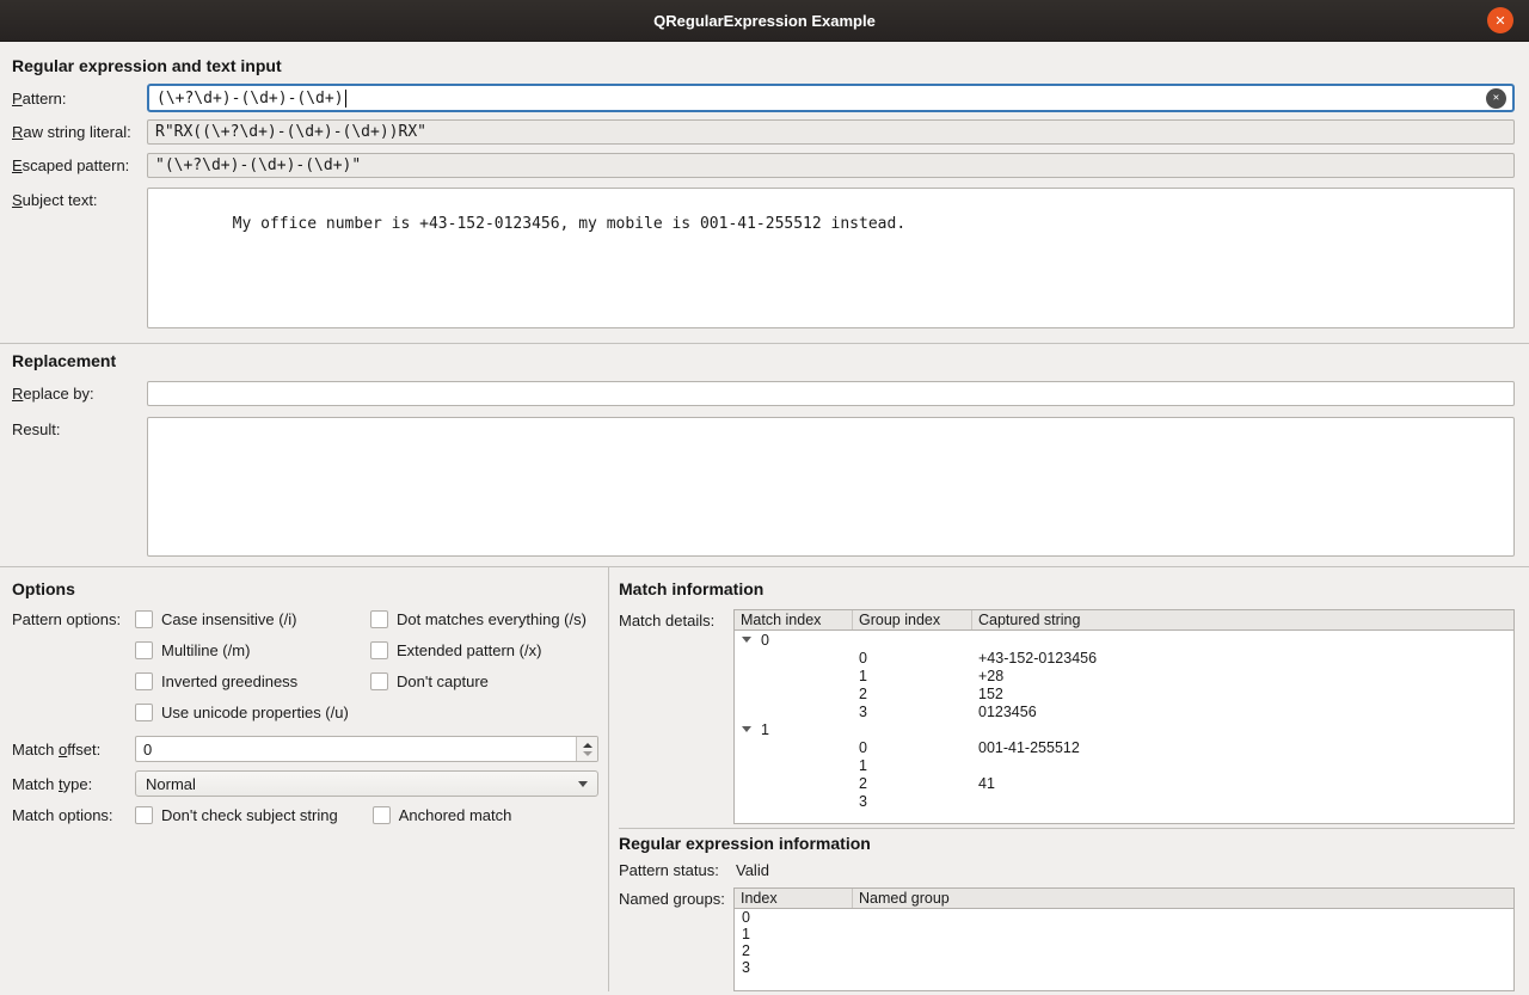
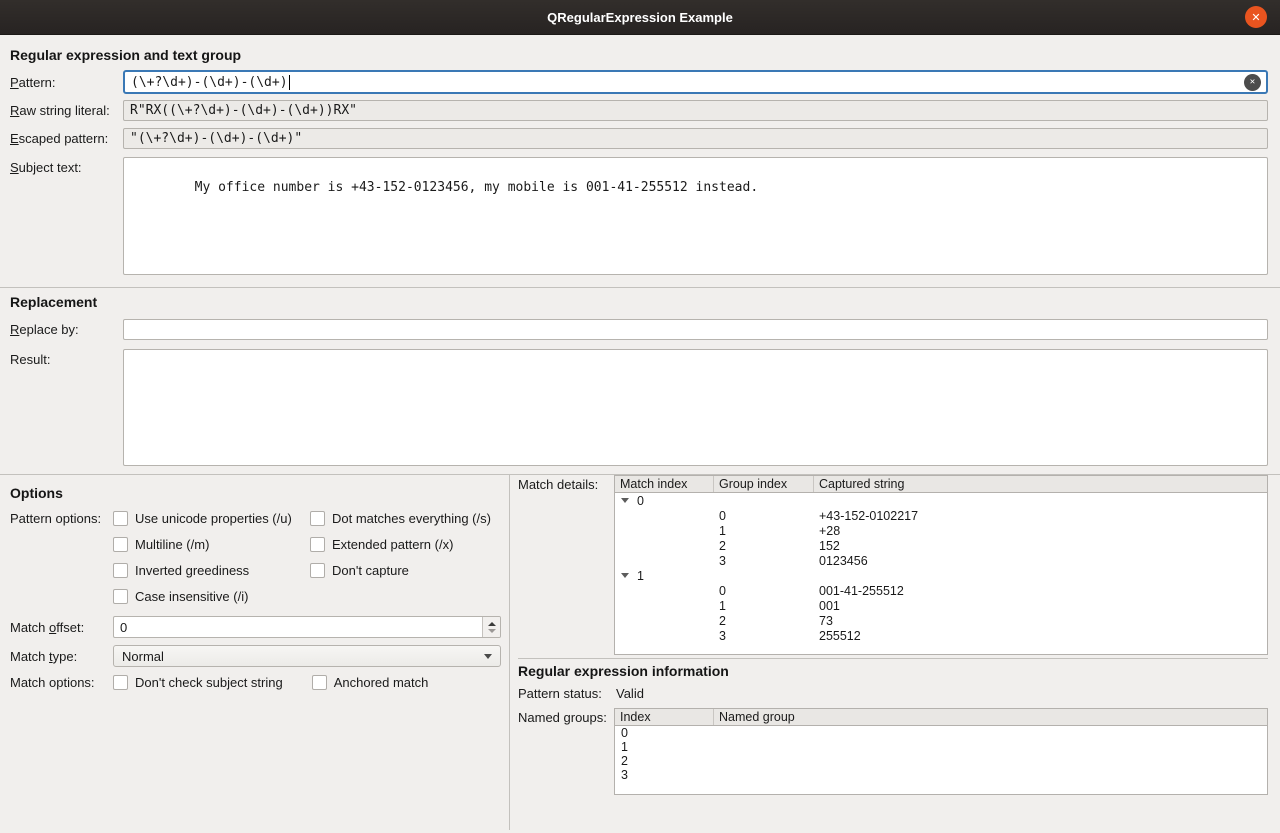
  QRegularExpression Example
  ✕
- Regular expression and text input
+ Regular expression and text group
  Pattern:
  (\+?\d+)-(\d+)-(\d+)
  ✕
  Raw string literal:
  R"RX((\+?\d+)-(\d+)-(\d+))RX"
  Escaped pattern:
  "(\+?\d+)-(\d+)-(\d+)"
  Subject text:
  My office number is +43-152-0123456, my mobile is 001-41-255512 instead.
  Replacement
  Replace by:
  Result:
  Options
  Pattern options:
- Case insensitive (/i)
+ Use unicode properties (/u)
  Multiline (/m)
  Inverted greediness
- Use unicode properties (/u)
+ Case insensitive (/i)
  Dot matches everything (/s)
  Extended pattern (/x)
  Don't capture
  Match offset:
  0
  Match type:
  Normal
  Match options:
  Don't check subject string
  Anchored match
- Match information
  Match details:
  Match index
  Group index
  Captured string
  0
  0
- +43-152-0123456
+ +43-152-0102217
  1
  +28
  2
  152
  3
  0123456
  1
  0
  001-41-255512
  1
+ 001
  2
- 41
+ 73
  3
+ 255512
  Regular expression information
  Pattern status:
  Valid
  Named groups:
  Index
  Named group
  0
  1
  2
  3
